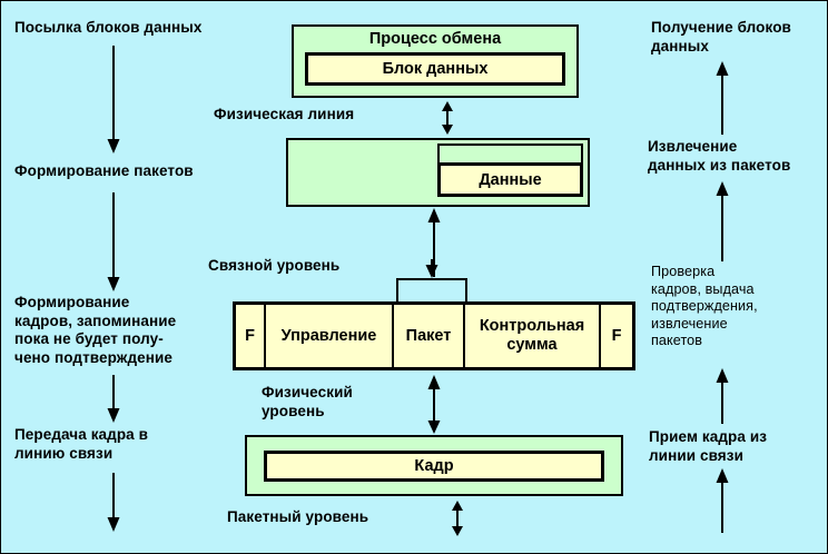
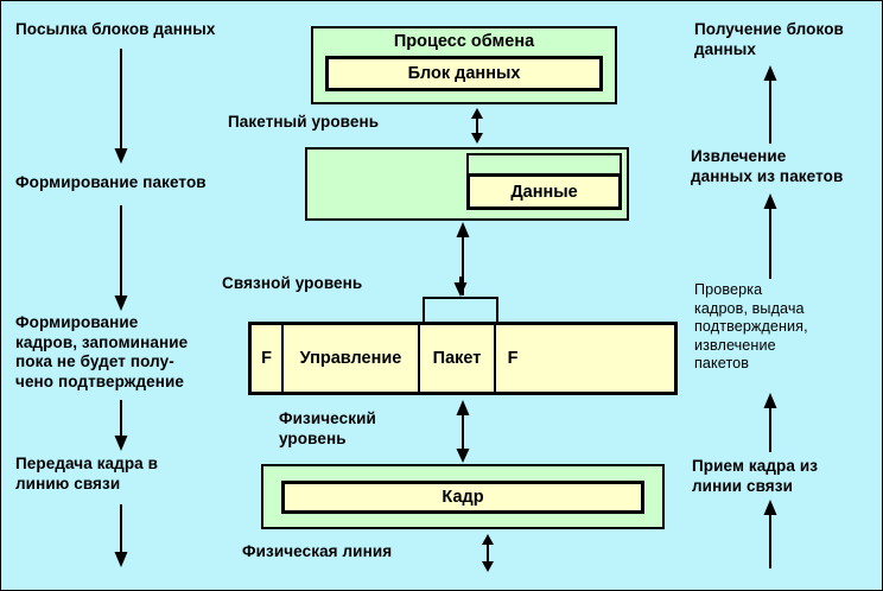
  Посылка блоков данных
  Формирование пакетов
  Формирование
  кадров, запоминание
  пока не будет полу-
  чено подтверждение
  Передача кадра в
  линию связи
  Получение блоков
  данных
  Извлечение
  данных из пакетов
  Проверка
  кадров, выдача
  подтверждения,
  извлечение
  пакетов
  Прием кадра из
  линии связи
- Физическая линия
+ Пакетный уровень
  Связной уровень
  Физический
  уровень
- Пакетный уровень
+ Физическая линия
  Процесс обмена
  Блок данных
  Данные
  F
  Управление
  Пакет
- Контрольная сумма
  F
  Кадр
